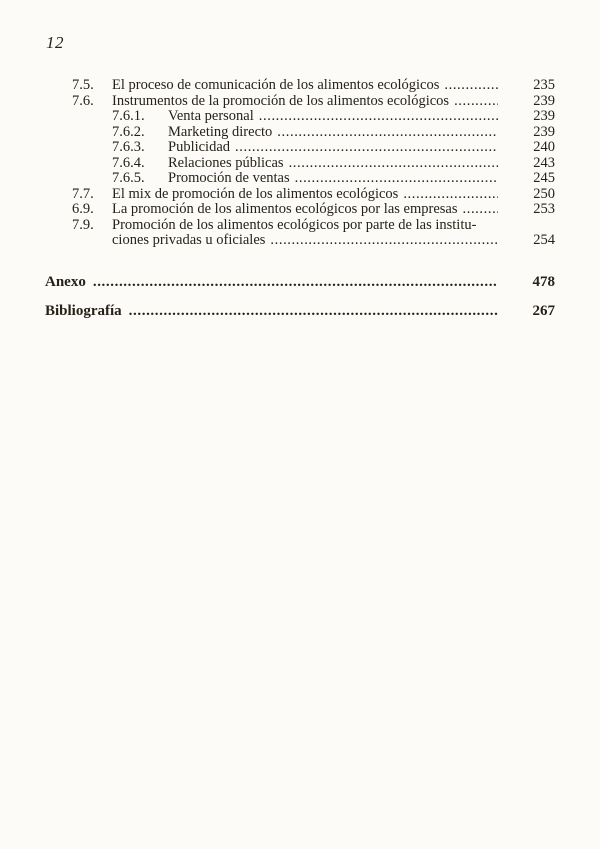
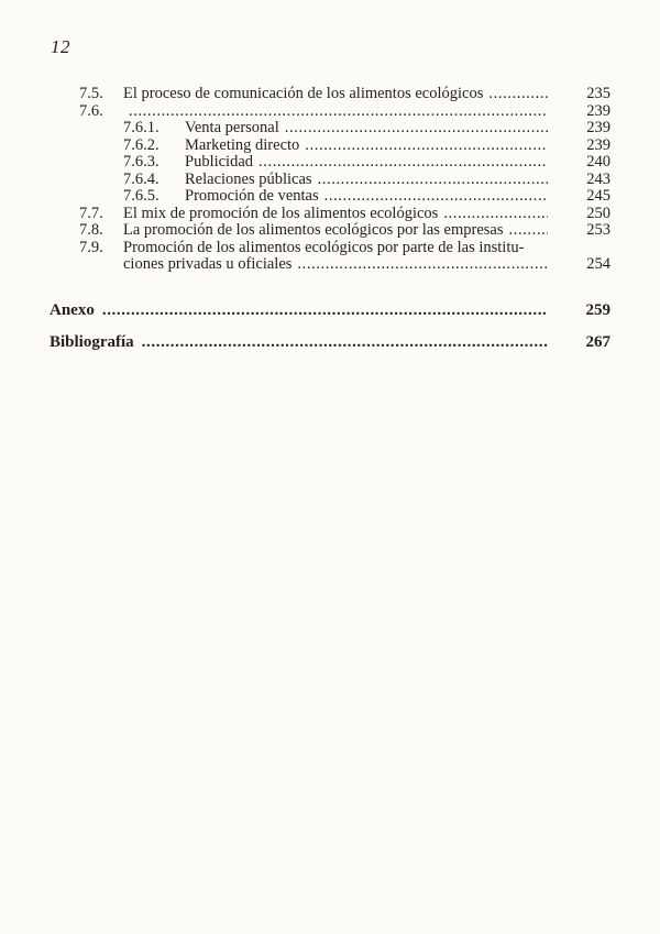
  12
  7.5.
  El proceso de comunicación de los alimentos ecológicos
  235
  7.6.
- Instrumentos de la promoción de los alimentos ecológicos
  239
  7.6.1.
  Venta personal
  239
  7.6.2.
  Marketing directo
  239
  7.6.3.
  Publicidad
  240
  7.6.4.
  Relaciones públicas
  243
  7.6.5.
  Promoción de ventas
  245
  7.7.
  El mix de promoción de los alimentos ecológicos
  250
- 6.9.
+ 7.8.
  La promoción de los alimentos ecológicos por las empresas
  253
  7.9.
  Promoción de los alimentos ecológicos por parte de las institu-
  ciones privadas u oficiales
  254
  Anexo
- 478
+ 259
  Bibliografía
  267
